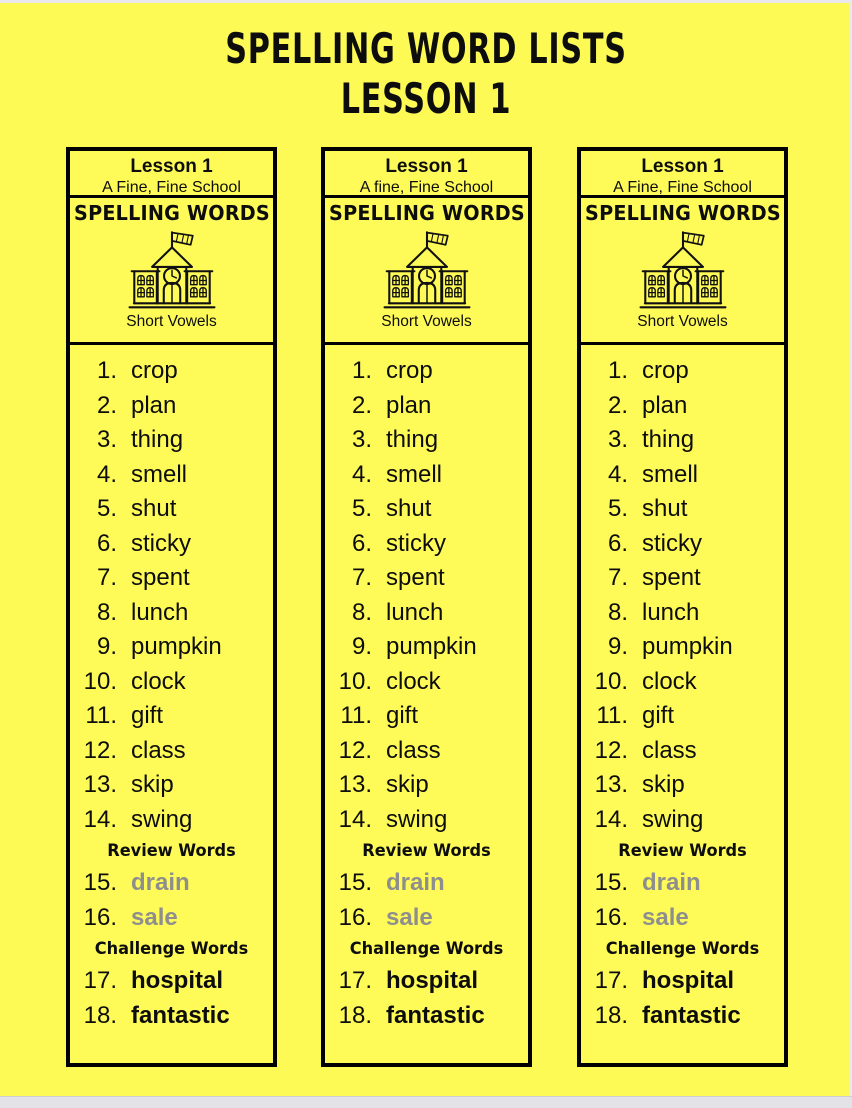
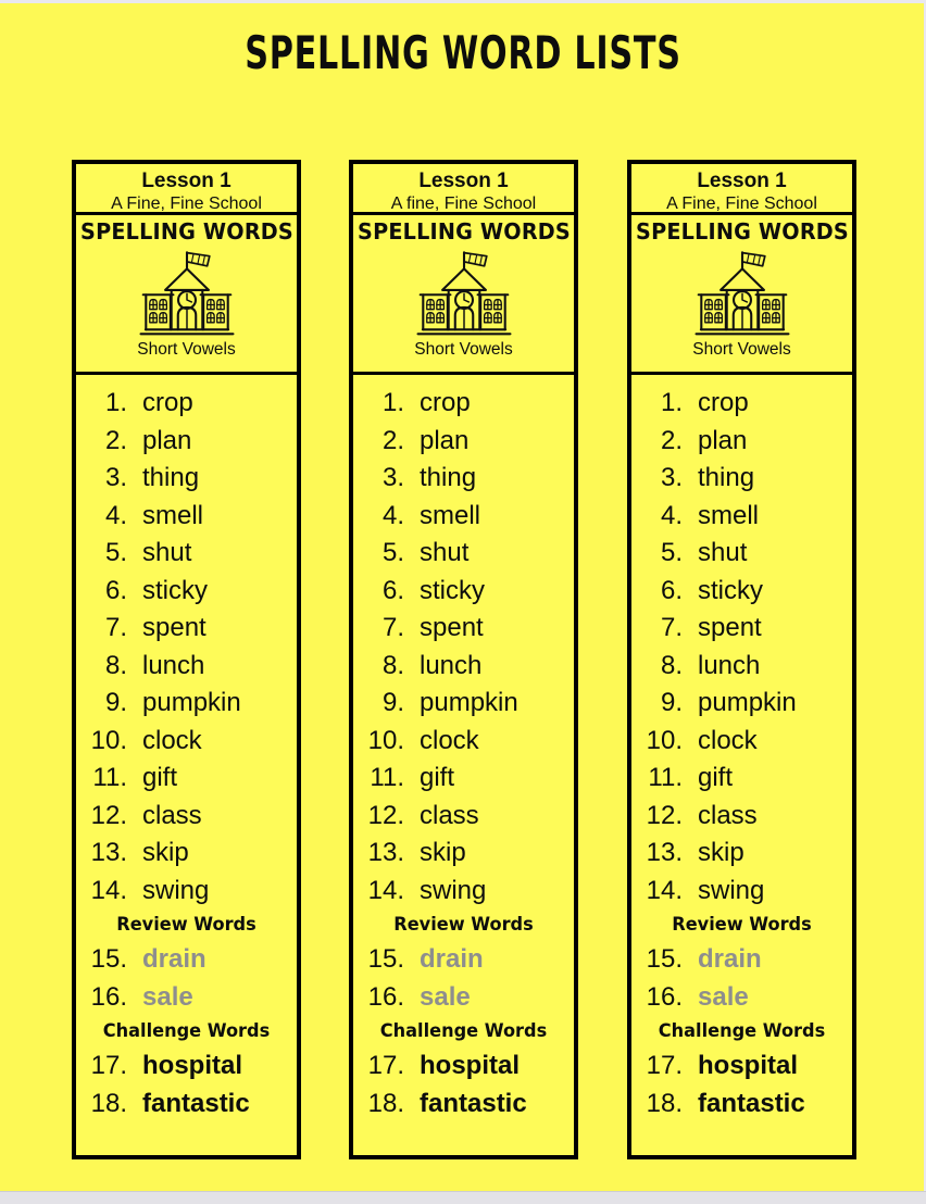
  SPELLING WORD LISTS
- LESSON 1
  Lesson 1
  A Fine, Fine School
  SPELLING WORDS
  Short Vowels
  1.
  crop
  2.
  plan
  3.
  thing
  4.
  smell
  5.
  shut
  6.
  sticky
  7.
  spent
  8.
  lunch
  9.
  pumpkin
  10.
  clock
  11.
  gift
  12.
  class
  13.
  skip
  14.
  swing
  Review Words
  15.
  drain
  16.
  sale
  Challenge Words
  17.
  hospital
  18.
  fantastic
  Lesson 1
  A fine, Fine School
  SPELLING WORDS
  Short Vowels
  1.
  crop
  2.
  plan
  3.
  thing
  4.
  smell
  5.
  shut
  6.
  sticky
  7.
  spent
  8.
  lunch
  9.
  pumpkin
  10.
  clock
  11.
  gift
  12.
  class
  13.
  skip
  14.
  swing
  Review Words
  15.
  drain
  16.
  sale
  Challenge Words
  17.
  hospital
  18.
  fantastic
  Lesson 1
  A Fine, Fine School
  SPELLING WORDS
  Short Vowels
  1.
  crop
  2.
  plan
  3.
  thing
  4.
  smell
  5.
  shut
  6.
  sticky
  7.
  spent
  8.
  lunch
  9.
  pumpkin
  10.
  clock
  11.
  gift
  12.
  class
  13.
  skip
  14.
  swing
  Review Words
  15.
  drain
  16.
  sale
  Challenge Words
  17.
  hospital
  18.
  fantastic
